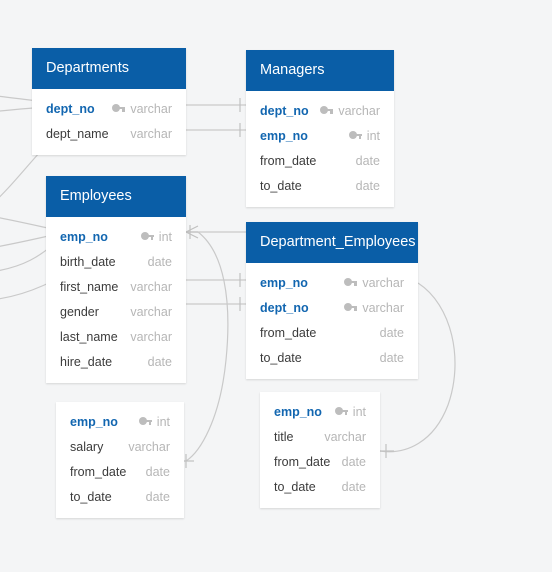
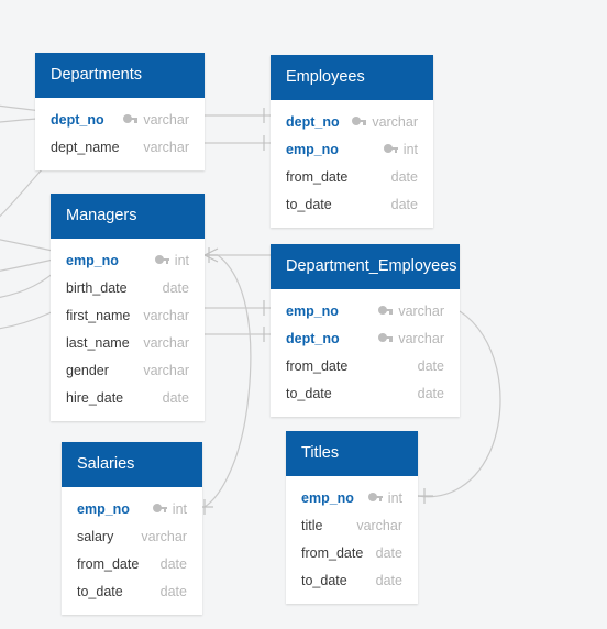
  Departments
  dept_no
  varchar
  dept_name
  varchar
- Managers
+ Employees
  dept_no
  varchar
  emp_no
  int
  from_date
  date
  to_date
  date
- Employees
+ Managers
  emp_no
  int
  birth_date
  date
  first_name
  varchar
- gender
+ last_name
  varchar
- last_name
+ gender
  varchar
  hire_date
  date
  Department_Employees
  emp_no
  varchar
  dept_no
  varchar
  from_date
  date
  to_date
  date
+ Salaries
  emp_no
  int
  salary
  varchar
  from_date
  date
  to_date
  date
+ Titles
  emp_no
  int
  title
  varchar
  from_date
  date
  to_date
  date
